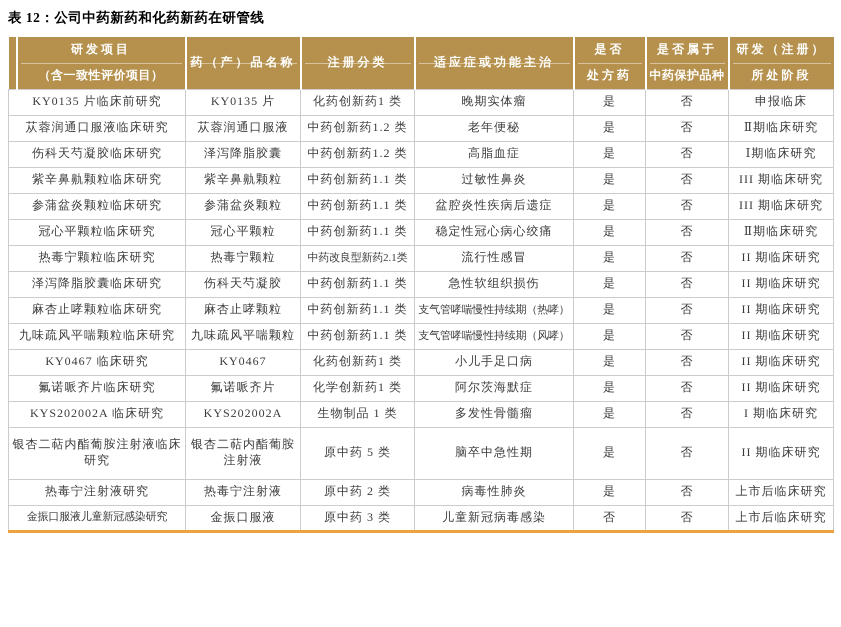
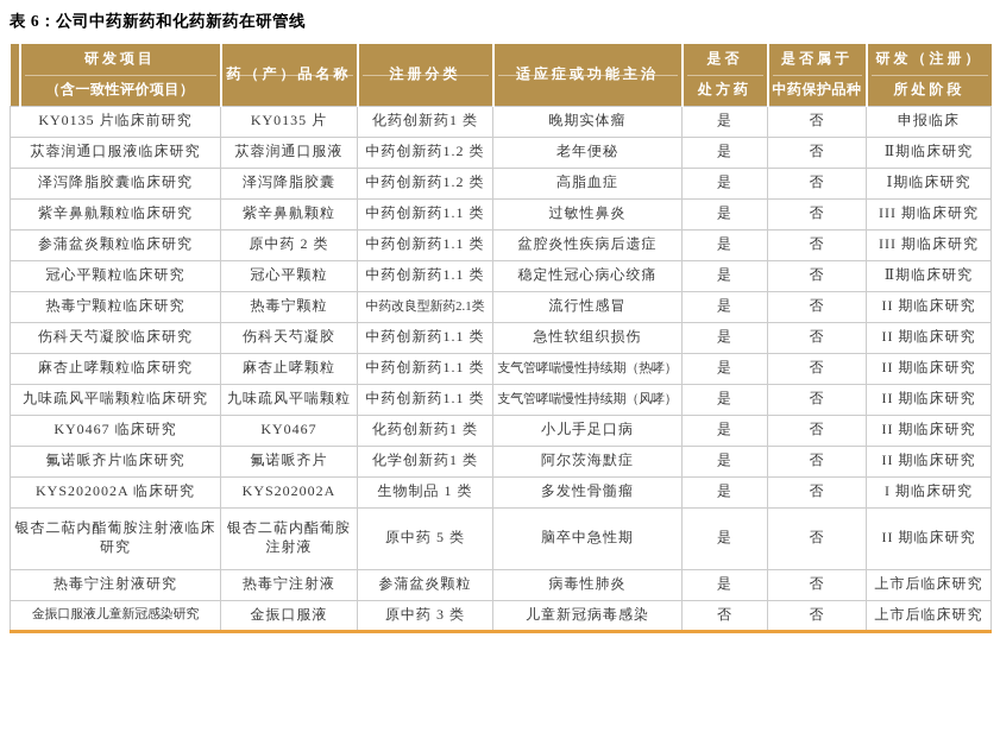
- 表 12：公司中药新药和化药新药在研管线
+ 表 6：公司中药新药和化药新药在研管线
  	研发项目 （含一致性评价项目）	药（产）品名称	注册分类	适应症或功能主治	是否 处方药	是否属于 中药保护品种	研发（注册） 所处阶段
  KY0135 片临床前研究	KY0135 片	化药创新药1 类	晚期实体瘤	是	否	申报临床
  苁蓉润通口服液临床研究	苁蓉润通口服液	中药创新药1.2 类	老年便秘	是	否	Ⅱ期临床研究
- 伤科天芍凝胶临床研究	泽泻降脂胶囊	中药创新药1.2 类	高脂血症	是	否	Ⅰ期临床研究
+ 泽泻降脂胶囊临床研究	泽泻降脂胶囊	中药创新药1.2 类	高脂血症	是	否	Ⅰ期临床研究
  紫辛鼻鼽颗粒临床研究	紫辛鼻鼽颗粒	中药创新药1.1 类	过敏性鼻炎	是	否	III 期临床研究
- 参蒲盆炎颗粒临床研究	参蒲盆炎颗粒	中药创新药1.1 类	盆腔炎性疾病后遗症	是	否	III 期临床研究
+ 参蒲盆炎颗粒临床研究	原中药 2 类	中药创新药1.1 类	盆腔炎性疾病后遗症	是	否	III 期临床研究
  冠心平颗粒临床研究	冠心平颗粒	中药创新药1.1 类	稳定性冠心病心绞痛	是	否	Ⅱ期临床研究
  热毒宁颗粒临床研究	热毒宁颗粒	中药改良型新药2.1类	流行性感冒	是	否	II 期临床研究
- 泽泻降脂胶囊临床研究	伤科天芍凝胶	中药创新药1.1 类	急性软组织损伤	是	否	II 期临床研究
+ 伤科天芍凝胶临床研究	伤科天芍凝胶	中药创新药1.1 类	急性软组织损伤	是	否	II 期临床研究
  麻杏止哮颗粒临床研究	麻杏止哮颗粒	中药创新药1.1 类	支气管哮喘慢性持续期（热哮）	是	否	II 期临床研究
  九味疏风平喘颗粒临床研究	九味疏风平喘颗粒	中药创新药1.1 类	支气管哮喘慢性持续期（风哮）	是	否	II 期临床研究
  KY0467 临床研究	KY0467	化药创新药1 类	小儿手足口病	是	否	II 期临床研究
  氟诺哌齐片临床研究	氟诺哌齐片	化学创新药1 类	阿尔茨海默症	是	否	II 期临床研究
  KYS202002A 临床研究	KYS202002A	生物制品 1 类	多发性骨髓瘤	是	否	I 期临床研究
  银杏二萜内酯葡胺注射液临床研究	银杏二萜内酯葡胺注射液	原中药 5 类	脑卒中急性期	是	否	II 期临床研究
- 热毒宁注射液研究	热毒宁注射液	原中药 2 类	病毒性肺炎	是	否	上市后临床研究
+ 热毒宁注射液研究	热毒宁注射液	参蒲盆炎颗粒	病毒性肺炎	是	否	上市后临床研究
  金振口服液儿童新冠感染研究	金振口服液	原中药 3 类	儿童新冠病毒感染	否	否	上市后临床研究
